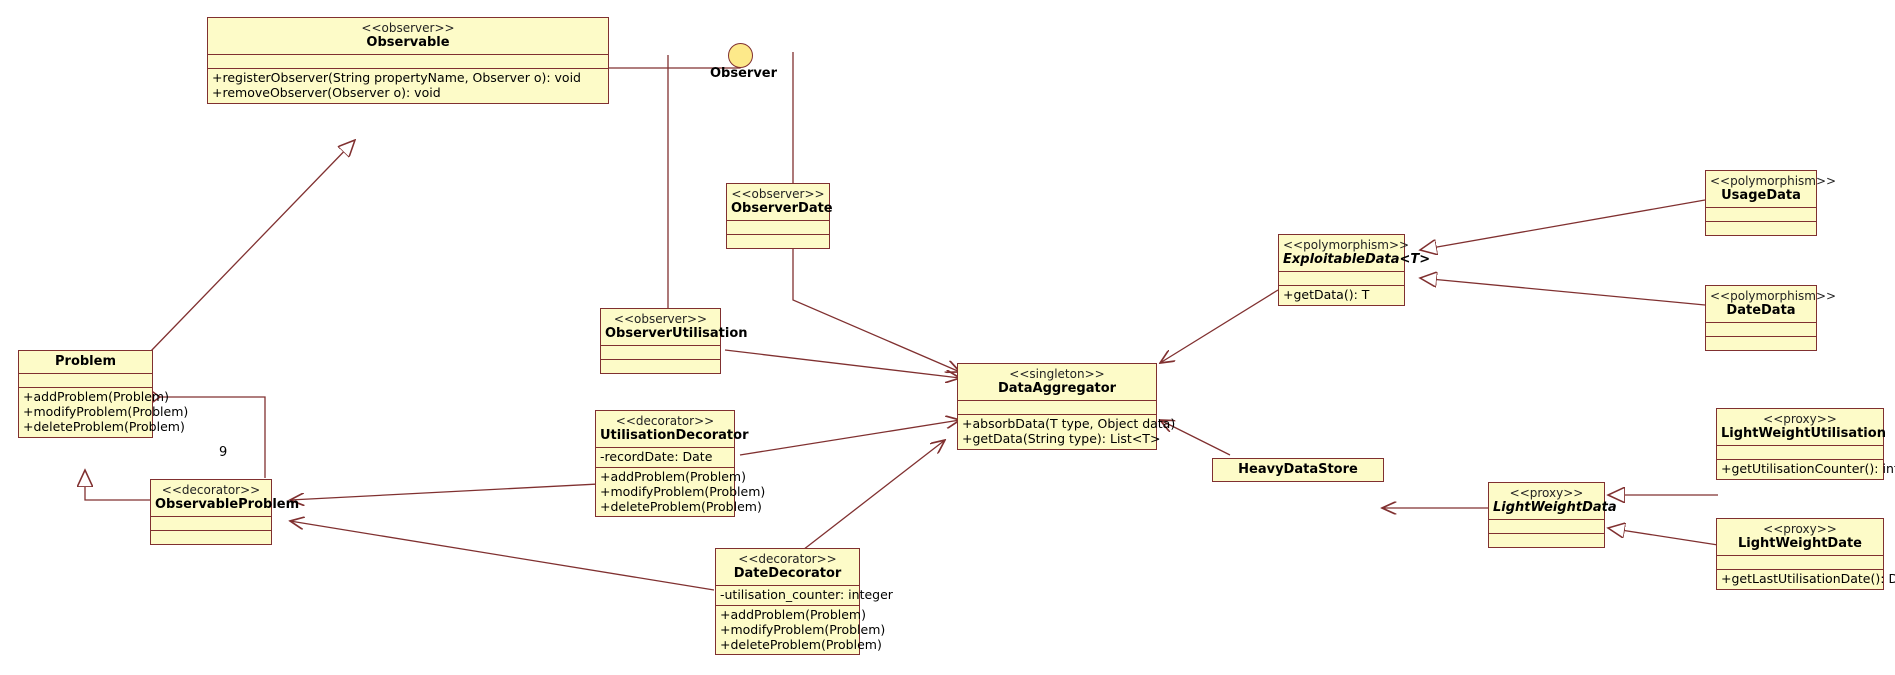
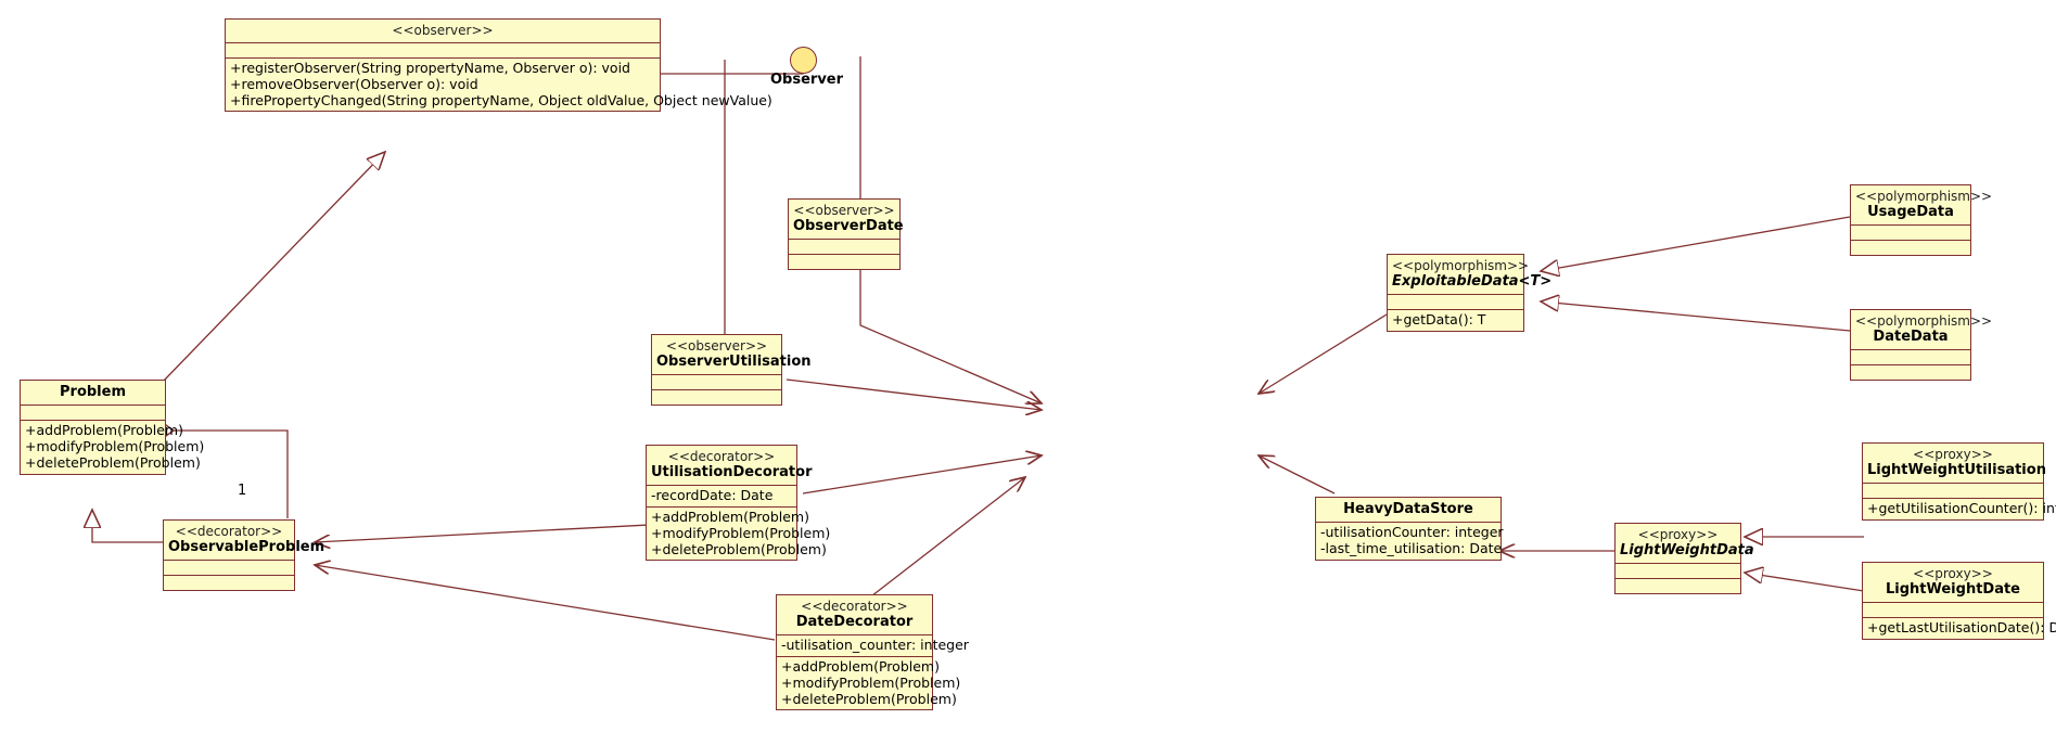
  <<observer>>
- Observable
  +registerObserver(String propertyName, Observer o): void
  +removeObserver(Observer o): void
+ +firePropertyChanged(String propertyName, Object oldValue, Object newValue)
  Observer
  <<observer>>
  ObserverDate
  <<observer>>
  ObserverUtilisation
  Problem
  +addProblem(Problem)
  +modifyProblem(Problem)
  +deleteProblem(Problem)
- 9
+ 1
  <<decorator>>
  ObservableProblem
  <<decorator>>
  UtilisationDecorator
  -recordDate: Date
  +addProblem(Problem)
  +modifyProblem(Problem)
  +deleteProblem(Problem)
  <<decorator>>
  DateDecorator
  -utilisation_counter: integer
  +addProblem(Problem)
  +modifyProblem(Problem)
  +deleteProblem(Problem)
- <<singleton>>
- DataAggregator
- +absorbData(T type, Object data)
- +getData(String type): List<T>
  <<polymorphism>>
  ExploitableData<T>
  +getData(): T
  <<polymorphism>>
  UsageData
  <<polymorphism>>
  DateData
  HeavyDataStore
+ -utilisationCounter: integer
+ -last_time_utilisation: Date
  <<proxy>>
  LightWeightData
  <<proxy>>
  LightWeightUtilisation
  +getUtilisationCounter(): in
  <<proxy>>
  LightWeightDate
  +getLastUtilisationDate(): D
